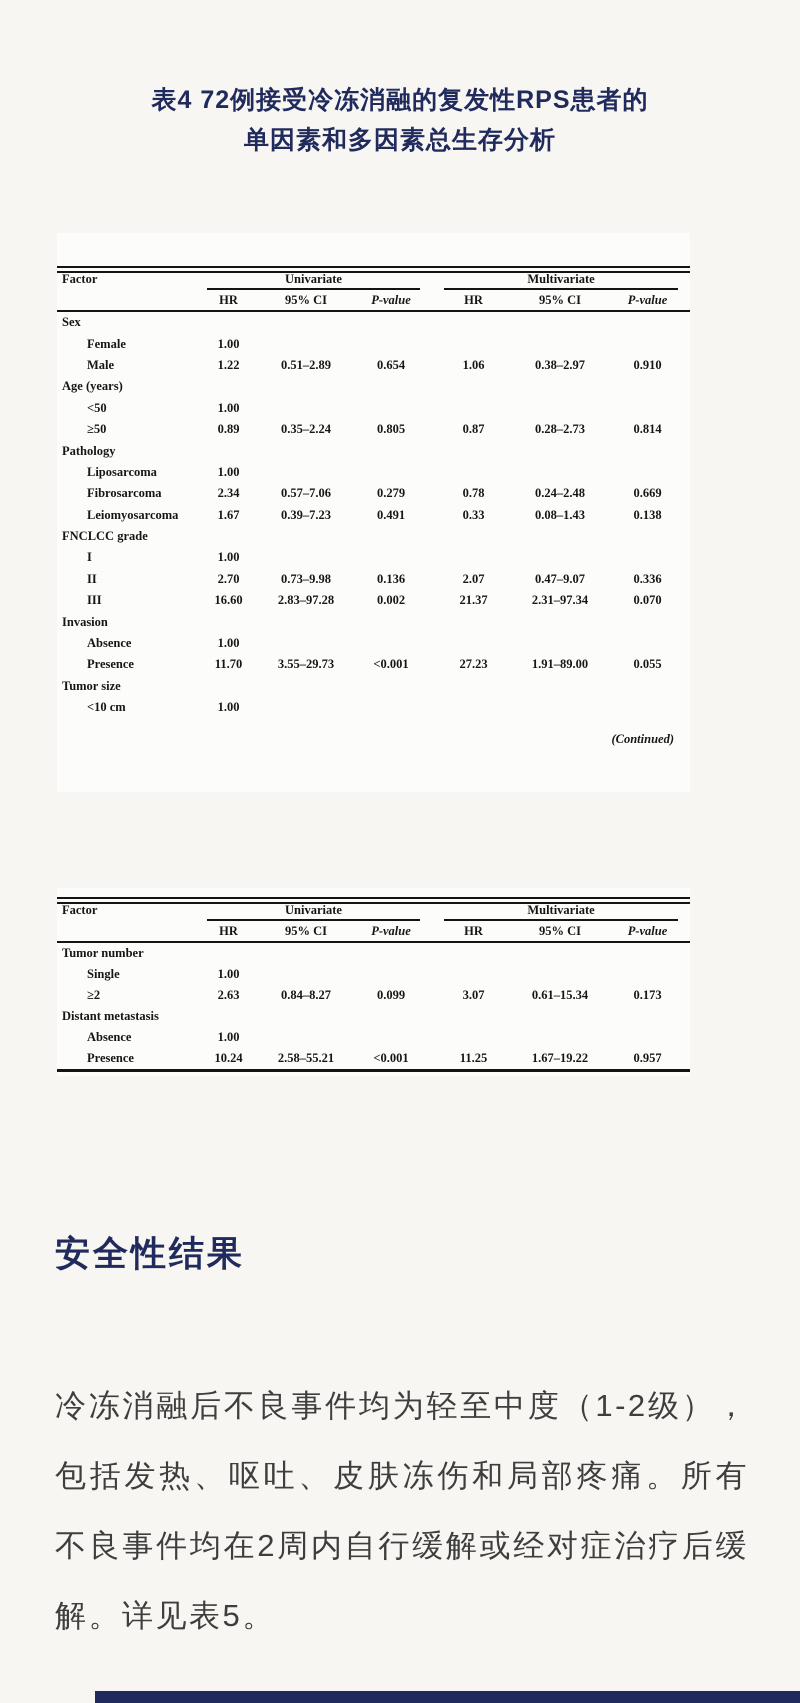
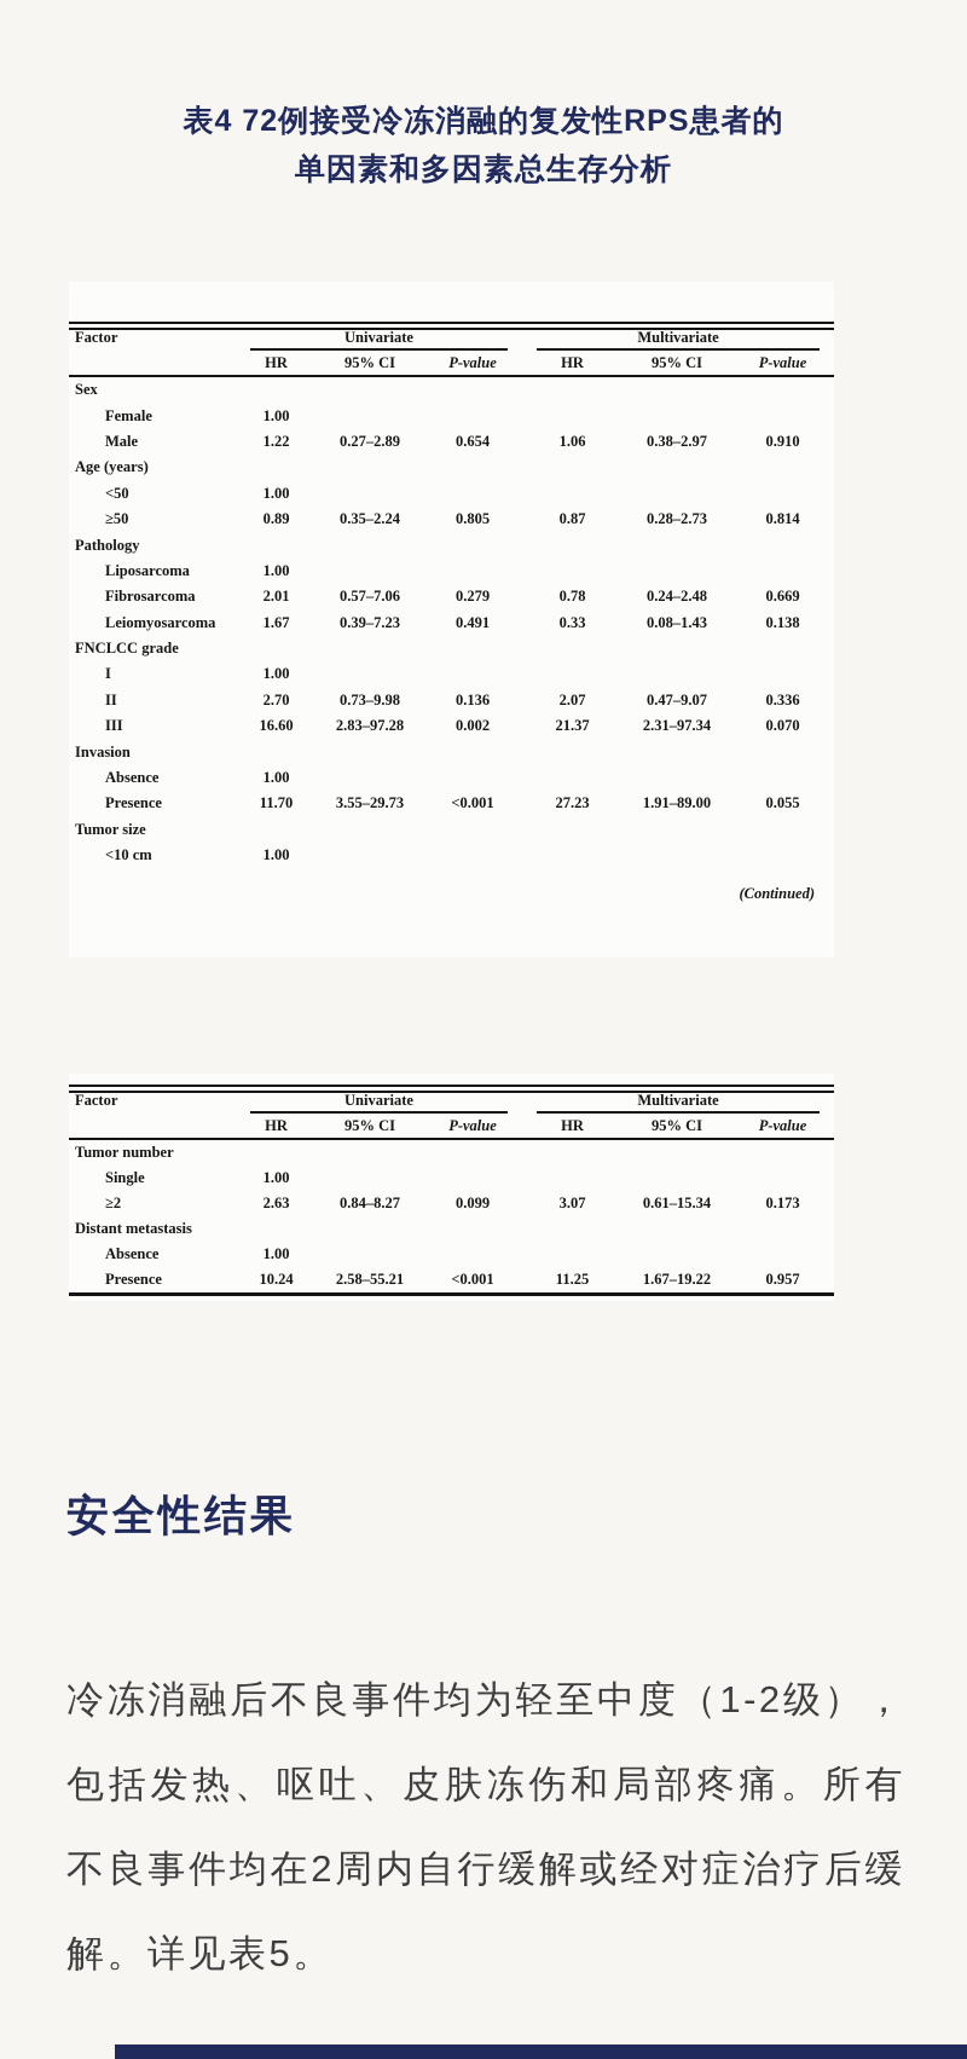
  表4 72例接受冷冻消融的复发性RPS患者的
  单因素和多因素总生存分析
  Factor
  Univariate
  Multivariate
  HR
  95% CI
  P-value
  HR
  95% CI
  P-value
  Sex
  Female
  1.00
  Male
  1.22
- 0.51–2.89
+ 0.27–2.89
  0.654
  1.06
  0.38–2.97
  0.910
  Age (years)
  <50
  1.00
  ≥50
  0.89
  0.35–2.24
  0.805
  0.87
  0.28–2.73
  0.814
  Pathology
  Liposarcoma
  1.00
  Fibrosarcoma
- 2.34
+ 2.01
  0.57–7.06
  0.279
  0.78
  0.24–2.48
  0.669
  Leiomyosarcoma
  1.67
  0.39–7.23
  0.491
  0.33
  0.08–1.43
  0.138
  FNCLCC grade
  I
  1.00
  II
  2.70
  0.73–9.98
  0.136
  2.07
  0.47–9.07
  0.336
  III
  16.60
  2.83–97.28
  0.002
  21.37
  2.31–97.34
  0.070
  Invasion
  Absence
  1.00
  Presence
  11.70
  3.55–29.73
  <0.001
  27.23
  1.91–89.00
  0.055
  Tumor size
  <10 cm
  1.00
  (Continued)
  Factor
  Univariate
  Multivariate
  HR
  95% CI
  P-value
  HR
  95% CI
  P-value
  Tumor number
  Single
  1.00
  ≥2
  2.63
  0.84–8.27
  0.099
  3.07
  0.61–15.34
  0.173
  Distant metastasis
  Absence
  1.00
  Presence
  10.24
  2.58–55.21
  <0.001
  11.25
  1.67–19.22
  0.957
  安全性结果
  冷冻消融后不良事件均为轻至中度（1-2级），包括发热、呕吐、皮肤冻伤和局部疼痛。所有不良事件均在2周内自行缓解或经对症治疗后缓解。详见表5。
